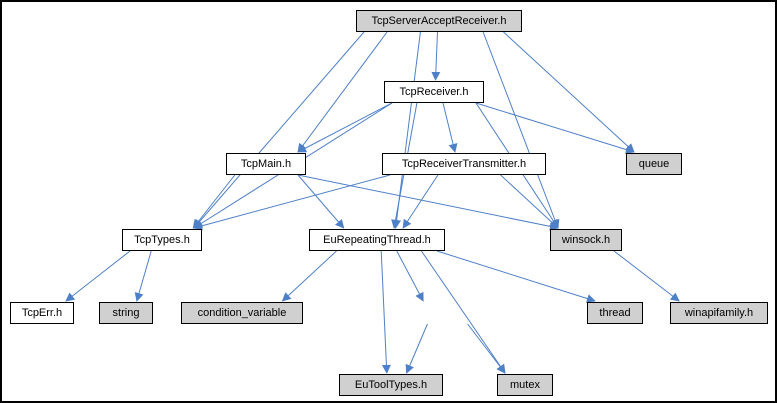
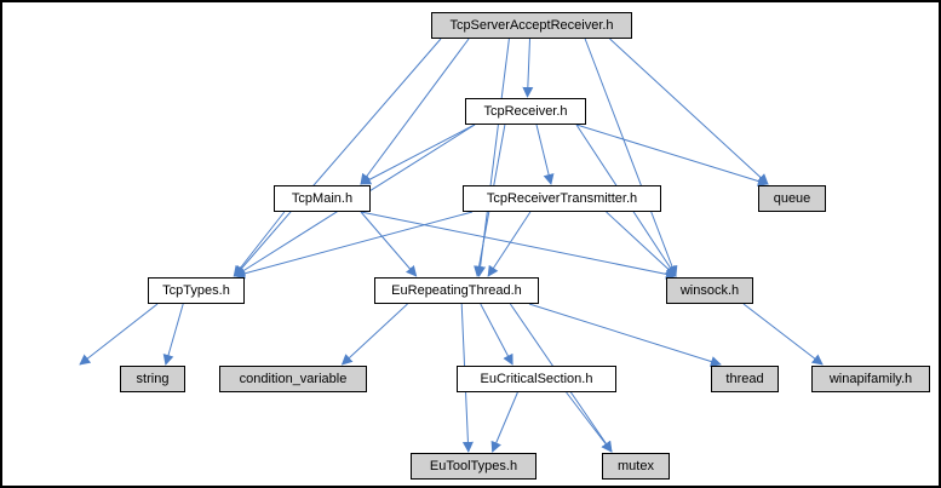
  TcpServerAcceptReceiver.h
  TcpReceiver.h
  TcpMain.h
  TcpReceiverTransmitter.h
  queue
  TcpTypes.h
  EuRepeatingThread.h
  winsock.h
- TcpErr.h
  string
  condition_variable
+ EuCriticalSection.h
  thread
  winapifamily.h
  EuToolTypes.h
  mutex
